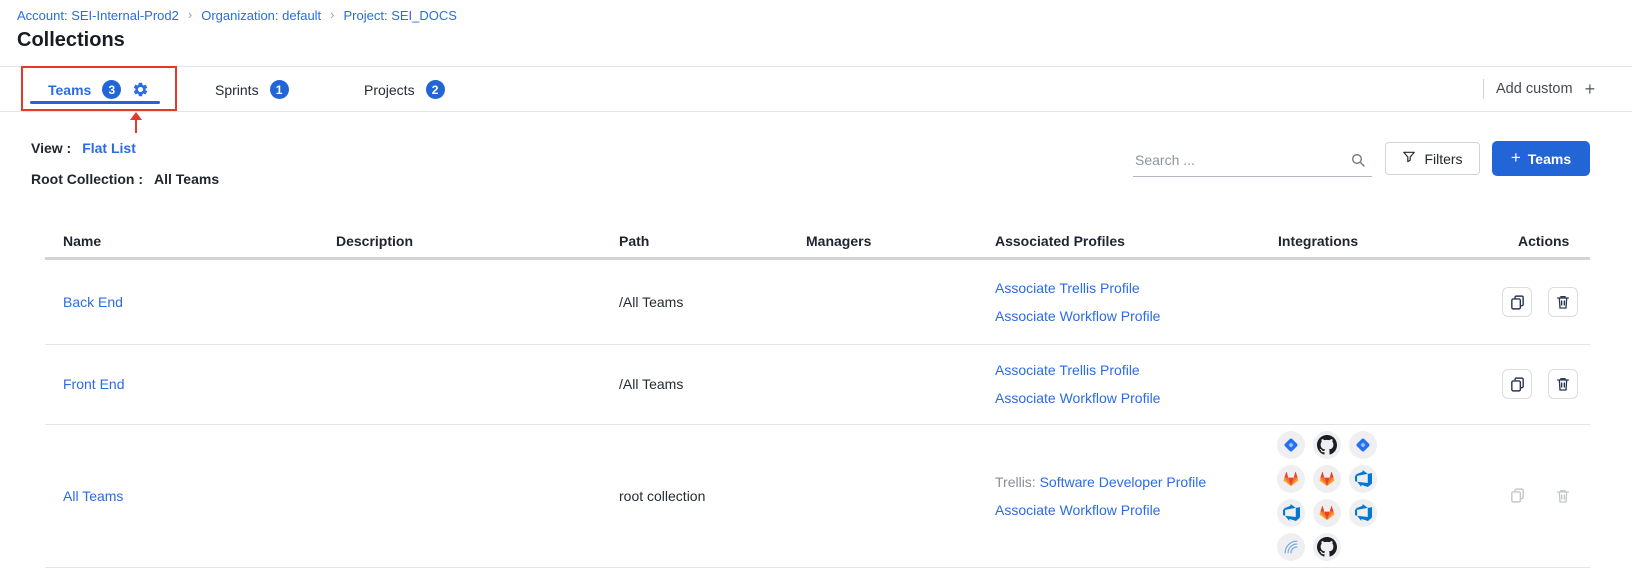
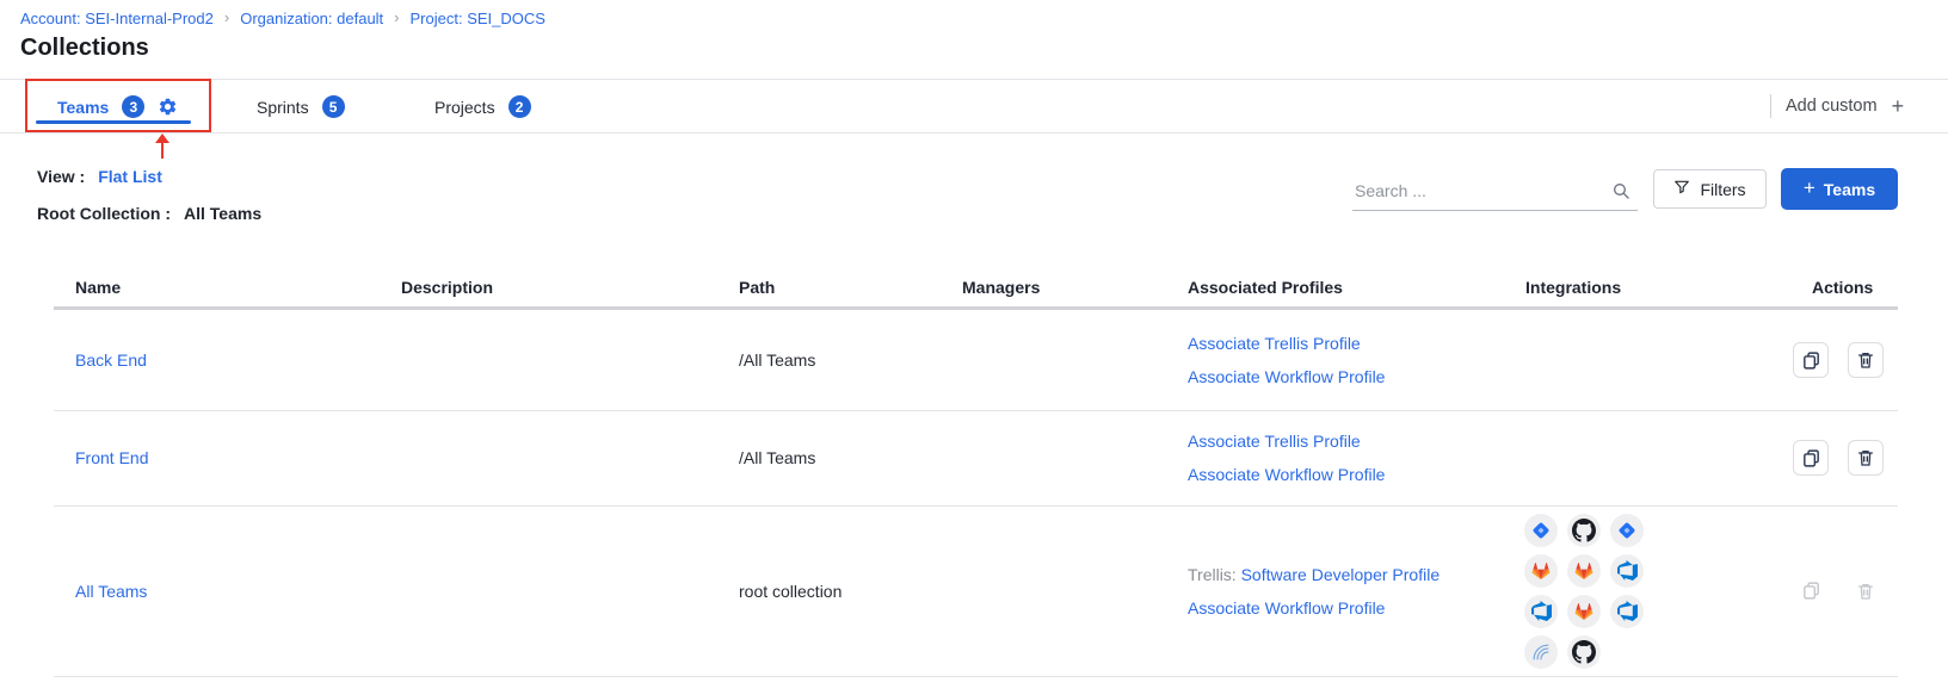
  Account: SEI-Internal-Prod2
  ›
  Organization: default
  ›
  Project: SEI_DOCS
  Collections
  Teams
  3
  Sprints
- 1
+ 5
  Projects
  2
  Add custom
  +
  View :
  Flat List
  Root Collection :
  All Teams
  Search ...
  Filters
  +
  Teams
  Name
  Description
  Path
  Managers
  Associated Profiles
  Integrations
  Actions
  Back End
  /All Teams
  Associate Trellis Profile
  Associate Workflow Profile
  Front End
  /All Teams
  Associate Trellis Profile
  Associate Workflow Profile
  All Teams
  root collection
  Trellis:
  Software Developer Profile
  Associate Workflow Profile
